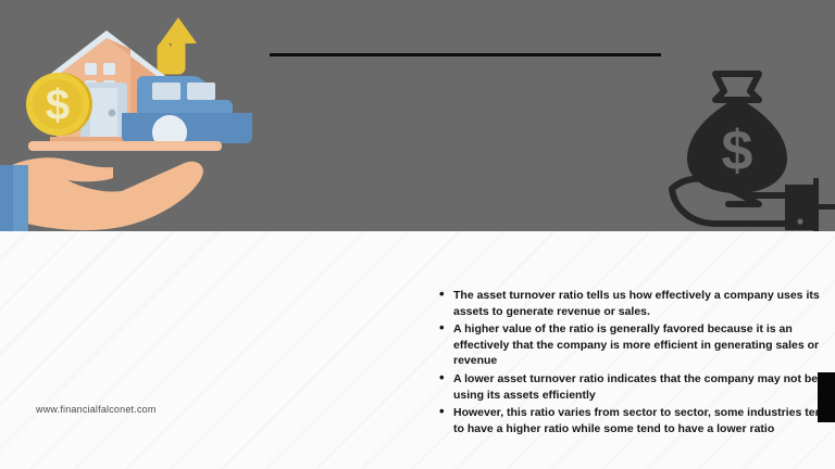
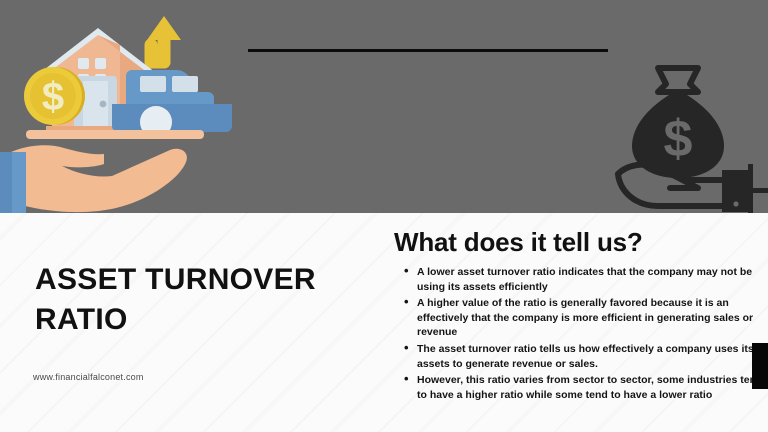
  $
  $
+ ASSET TURNOVER RATIO
  www.financialfalconet.com
+ What does it tell us?
- The asset turnover ratio tells us how effectively a company uses its assets to generate revenue or sales.
+ A lower asset turnover ratio indicates that the company may not be using its assets efficiently
  A higher value of the ratio is generally favored because it is an effectively that the company is more efficient in generating sales or revenue
- A lower asset turnover ratio indicates that the company may not be using its assets efficiently
+ The asset turnover ratio tells us how effectively a company uses its assets to generate revenue or sales.
  However, this ratio varies from sector to sector, some industries te to have a higher ratio while some tend to have a lower ratio
